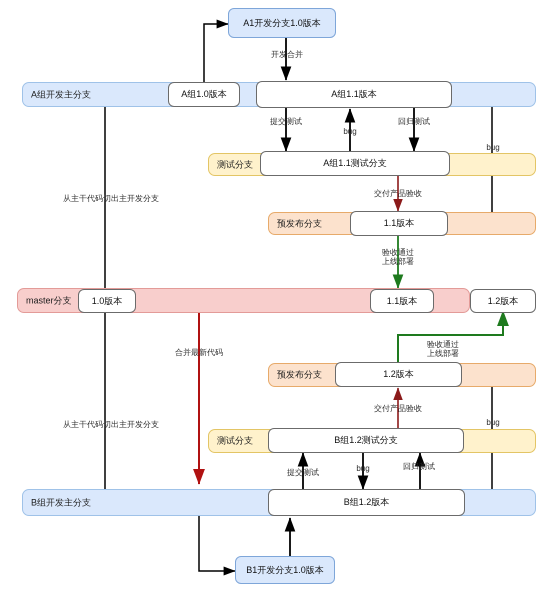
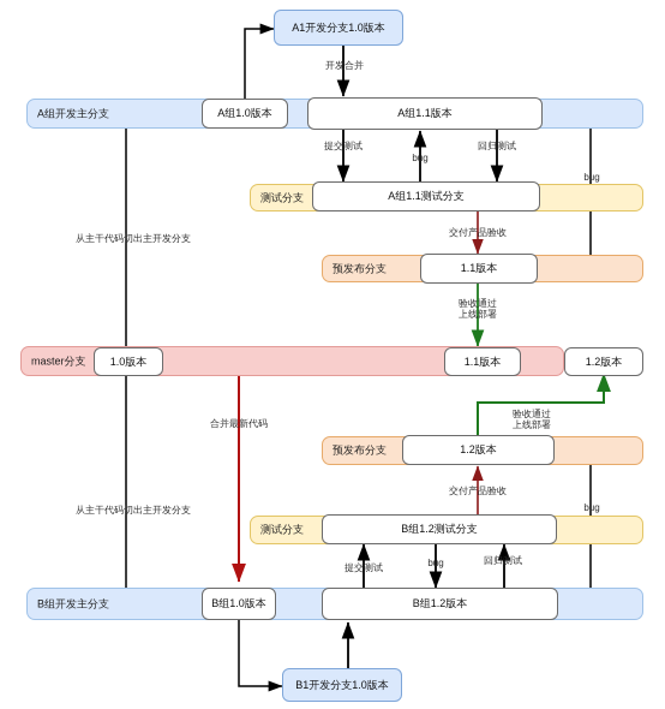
  A组开发主分支
  测试分支
  预发布分支
  master分支
  预发布分支
  测试分支
  B组开发主分支
  A1开发分支1.0版本
  A组1.0版本
  A组1.1版本
  A组1.1测试分支
  1.1版本
  1.0版本
  1.1版本
  1.2版本
  1.2版本
  B组1.2测试分支
+ B组1.0版本
  B组1.2版本
  B1开发分支1.0版本
  开发合并
  提交测试
  bug
  回归测试
  bug
  交付产品验收
  验收通过
  上线部署
  从主干代码切出主开发分支
  从主干代码切出主开发分支
  合并最新代码
  验收通过
  上线部署
  交付产品验收
  提交测试
  bug
  回归测试
  bug
